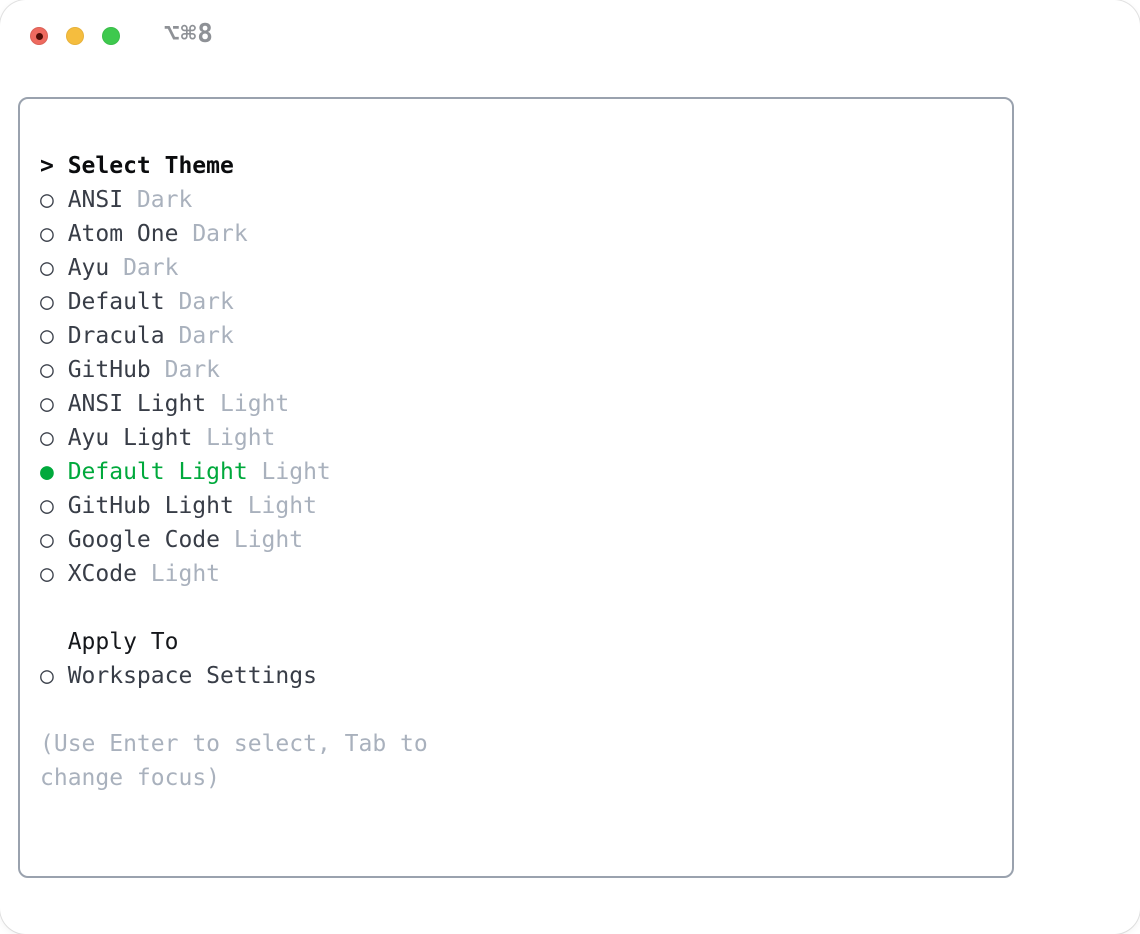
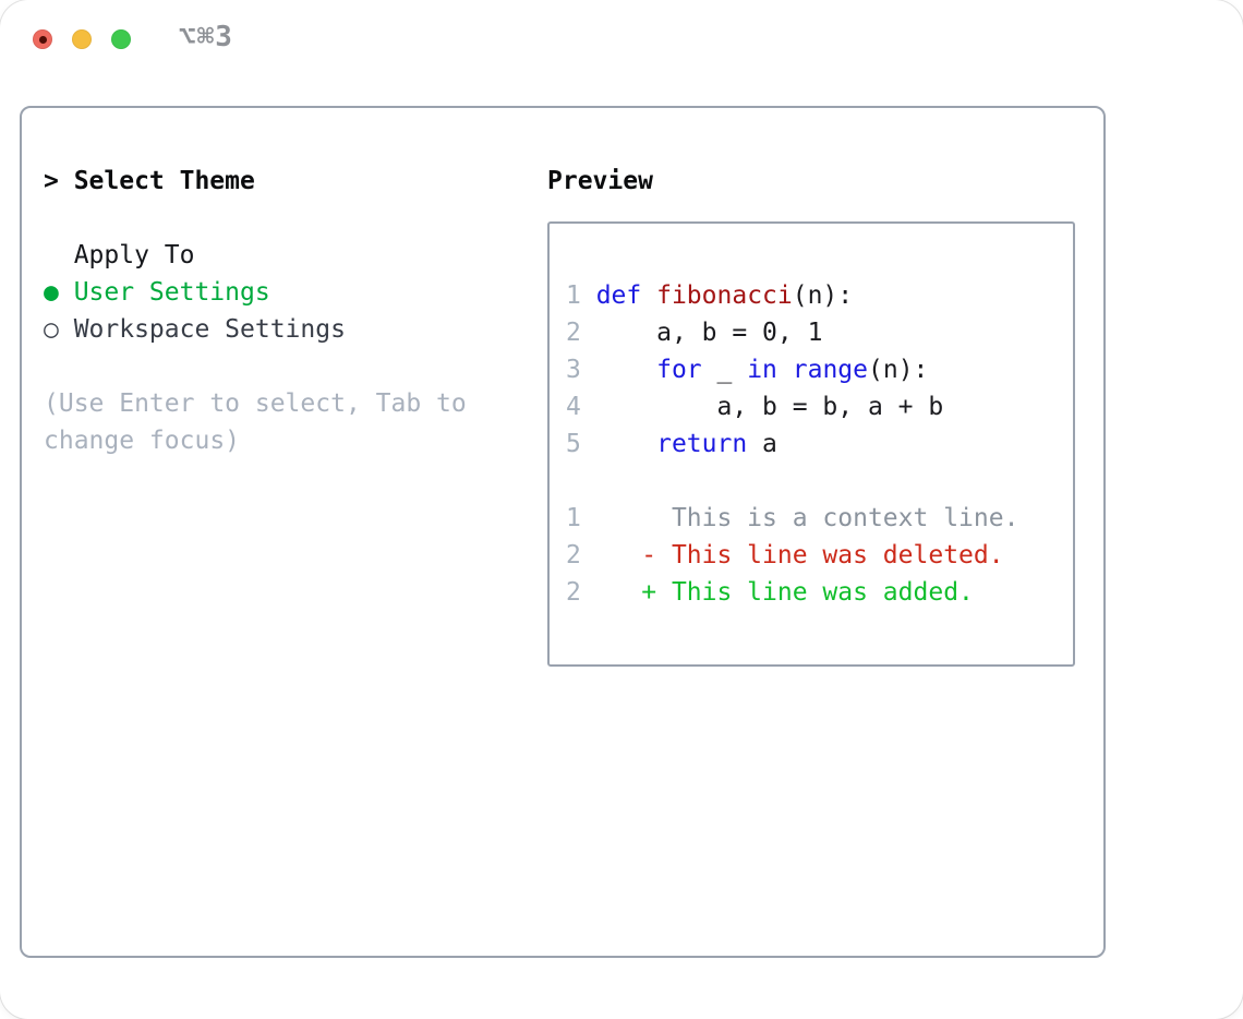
- ⌥⌘8
+ ⌥⌘3
  > Select Theme
- ○ ANSI Dark
- ○ Atom One Dark
- ○ Ayu Dark
- ○ Default Dark
- ○ Dracula Dark
- ○ GitHub Dark
- ○ ANSI Light Light
- ○ Ayu Light Light
- ● Default Light Light
- ○ GitHub Light Light
- ○ Google Code Light
- ○ XCode Light
  Apply To
+ ● User Settings
  ○ Workspace Settings
  (Use Enter to select, Tab to
  change focus)
+ Preview
+ 1 def fibonacci(n):
+ 2 a, b = 0, 1
+ 3 for _ in range(n):
+ 4 a, b = b, a + b
+ 5 return a
+ 1 This is a context line.
+ 2 - This line was deleted.
+ 2 + This line was added.
